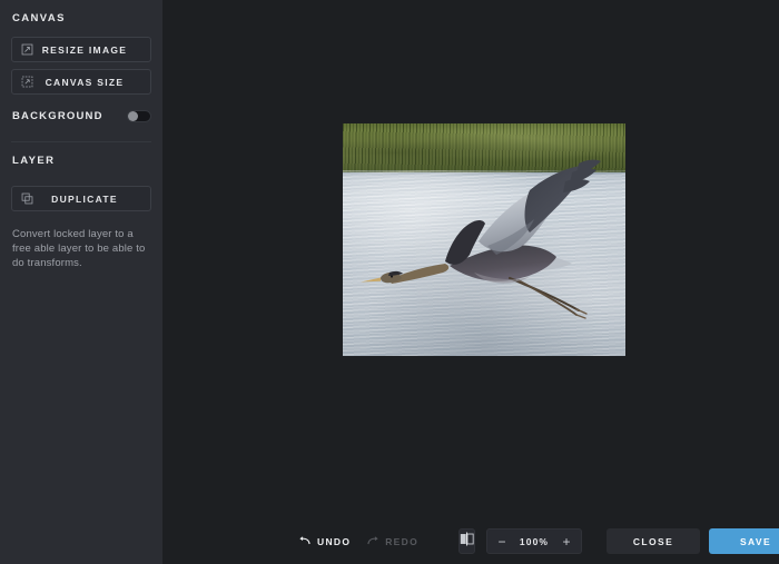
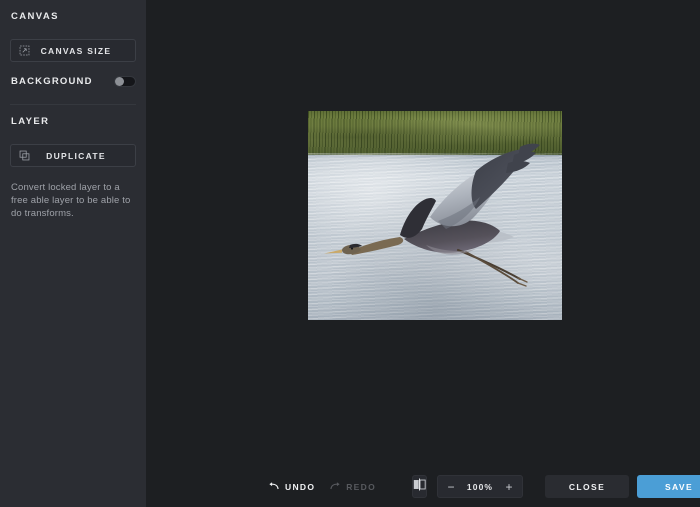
  CANVAS
- RESIZE IMAGE
  CANVAS SIZE
  BACKGROUND
  LAYER
  DUPLICATE
  Convert locked layer to a free able layer to be able to do transforms.
  UNDO
  REDO
  −
  100%
  +
  CLOSE
  SAVE
